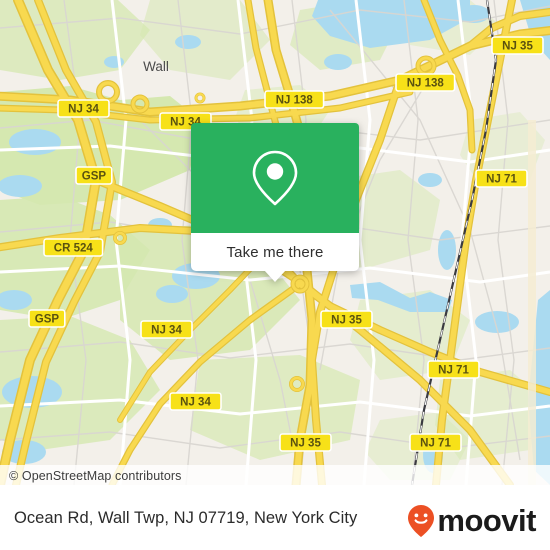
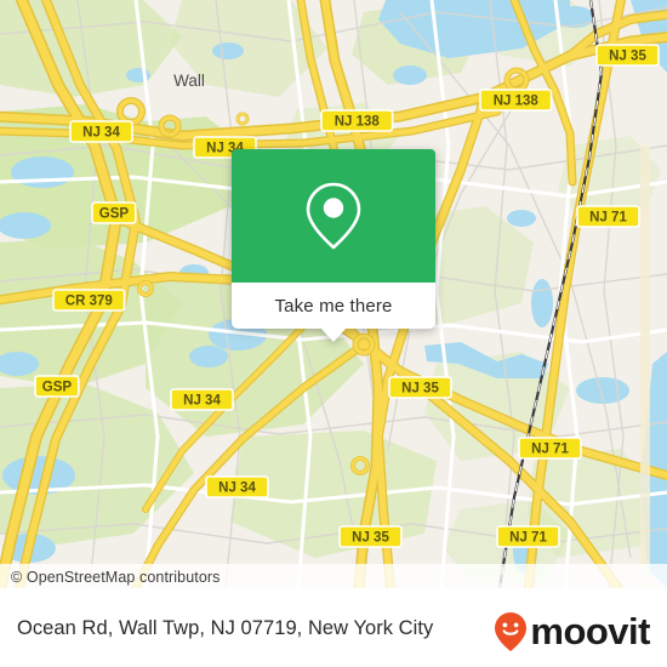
  Wall
  NJ 34
  NJ 138
  NJ 138
  NJ 35
  NJ 71
  GSP
  NJ 3
- CR 524
+ CR 379
  GSP
  NJ 34
  NJ 35
  NJ 71
  NJ 34
  NJ 35
  NJ 71
  © OpenStreetMap contributors
  Take me there
  Ocean Rd, Wall Twp, NJ 07719, New York City
  moovit
